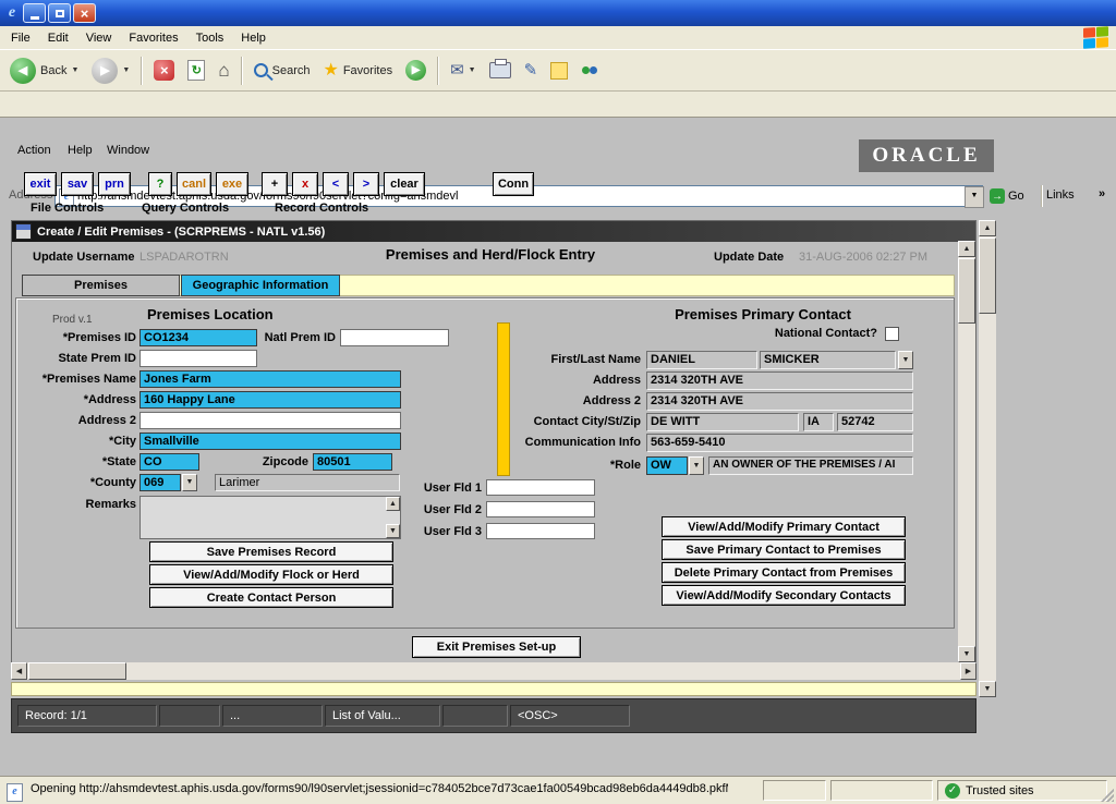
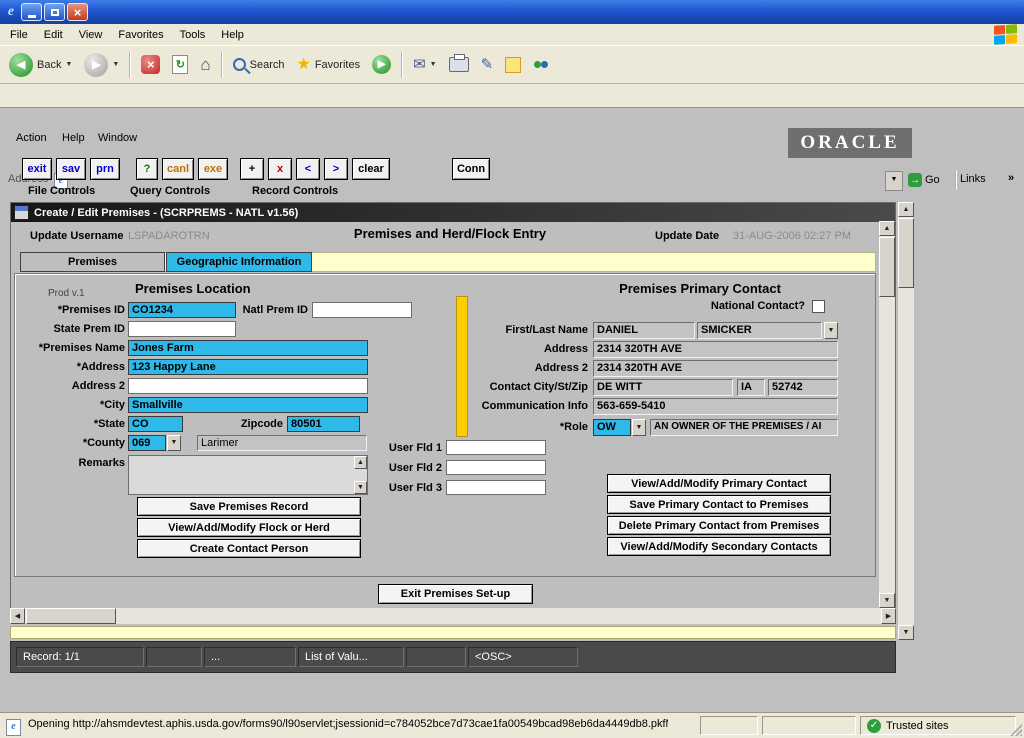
  e
  ×
  File
  Edit
  View
  Favorites
  Tools
  Help
  ◀
  Back
  ▶
  ×
  ↻
  ⌂
  Search
  ★
  Favorites
  ▶
  ✉
  ✎
- http://ahsmdevtest.aphis.usda.gov/forms90/f90servlet?config=ahsmdevl
  e
  →
  Go
  Links
  »
  Action
  Help
  Window
  ORACLE
  exit
  sav
  prn
  ?
  canl
  exe
  +
  x
  <
  >
  clear
  Conn
  File Controls
  Query Controls
  Record Controls
  Create / Edit Premises - (SCRPREMS - NATL v1.56)
  Update Username
  LSPADAROTRN
  Premises and Herd/Flock Entry
  Update Date
  31-AUG-2006 02:27 PM
  Premises
  Geographic Information
  Prod v.1
  Premises Location
  *Premises ID
  CO1234
  Natl Prem ID
  State Prem ID
  *Premises Name
  Jones Farm
  *Address
- 160 Happy Lane
+ 123 Happy Lane
  Address 2
  *City
  Smallville
  *State
  CO
  Zipcode
  80501
  *County
  069
  Larimer
  Remarks
  Save Premises Record
  View/Add/Modify Flock or Herd
  Create Contact Person
  User Fld 1
  User Fld 2
  User Fld 3
  Premises Primary Contact
  National Contact?
  First/Last Name
  DANIEL
  SMICKER
  Address
  2314 320TH AVE
  Address 2
  2314 320TH AVE
  Contact City/St/Zip
  DE WITT
  IA
  52742
  Communication Info
  563-659-5410
  *Role
  OW
  AN OWNER OF THE PREMISES / AI
  View/Add/Modify Primary Contact
  Save Primary Contact to Premises
  Delete Primary Contact from Premises
  View/Add/Modify Secondary Contacts
  Exit Premises Set-up
  Record: 1/1
  ...
  List of Valu...
  <OSC>
  e
  Opening http://ahsmdevtest.aphis.usda.gov/forms90/l90servlet;jsessionid=c784052bce7d73cae1fa00549bcad98eb6da4449db8.pkf
  ✓
  Trusted sites
